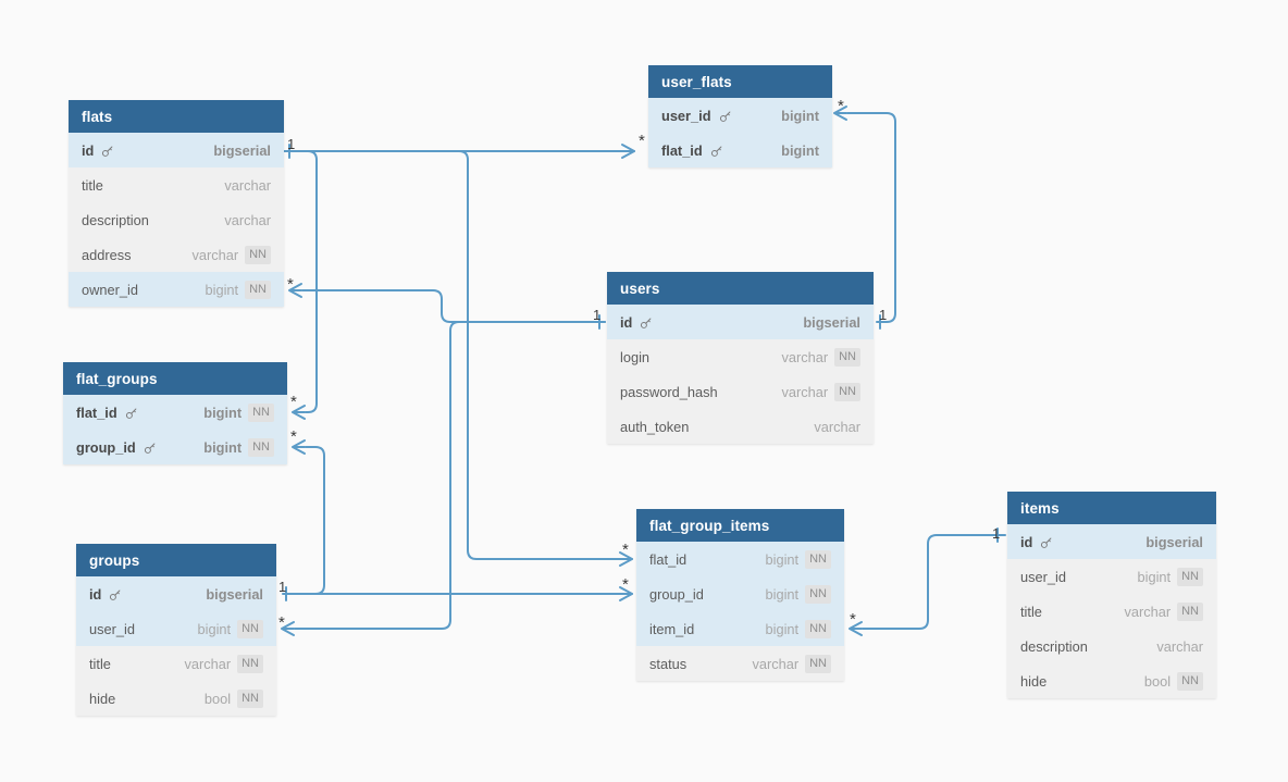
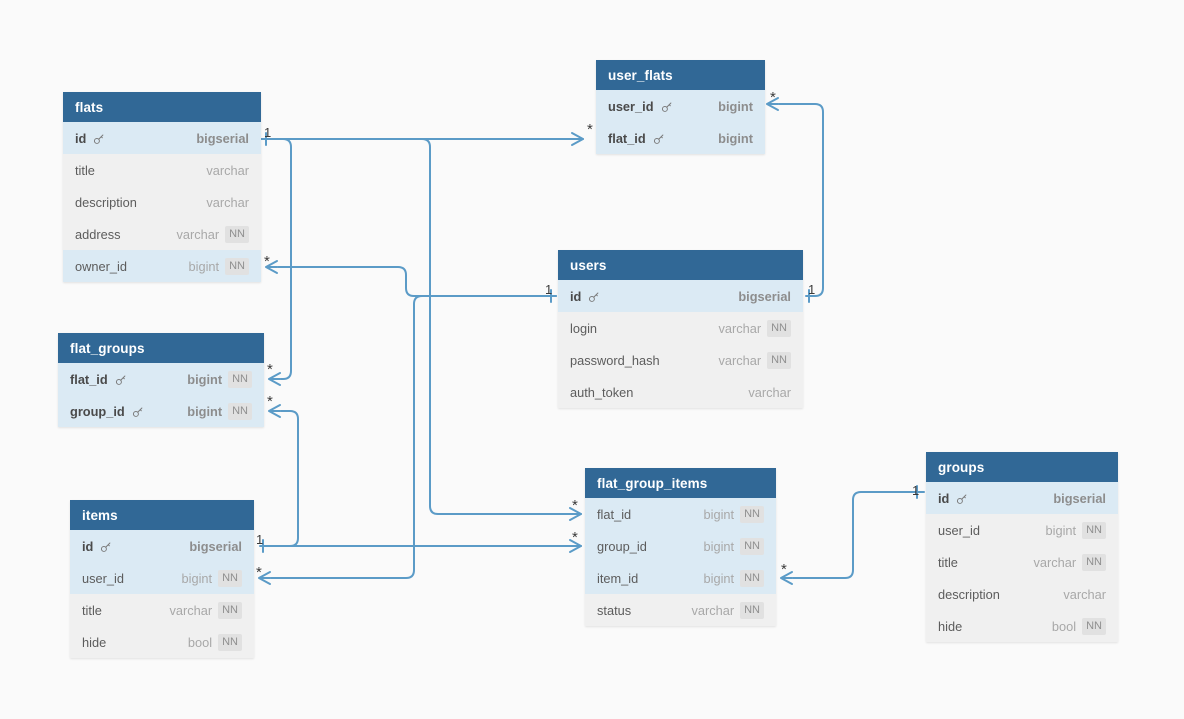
  flats
  id
  bigserial
  title
  varchar
  description
  varchar
  address
  varchar
  NN
  owner_id
  bigint
  NN
  flat_groups
  flat_id
  bigint
  NN
  group_id
  bigint
  NN
- groups
+ items
  id
  bigserial
  user_id
  bigint
  NN
  title
  varchar
  NN
  hide
  bool
  NN
  user_flats
  user_id
  bigint
  flat_id
  bigint
  users
  id
  bigserial
  login
  varchar
  NN
  password_hash
  varchar
  NN
  auth_token
  varchar
  flat_group_items
  flat_id
  bigint
  NN
  group_id
  bigint
  NN
  item_id
  bigint
  NN
  status
  varchar
  NN
- items
+ groups
  id
  bigserial
  user_id
  bigint
  NN
  title
  varchar
  NN
  description
  varchar
  hide
  bool
  NN
  1
  *
  *
  1
  *
  1
  *
  *
  1
  *
  *
  *
  *
  1
